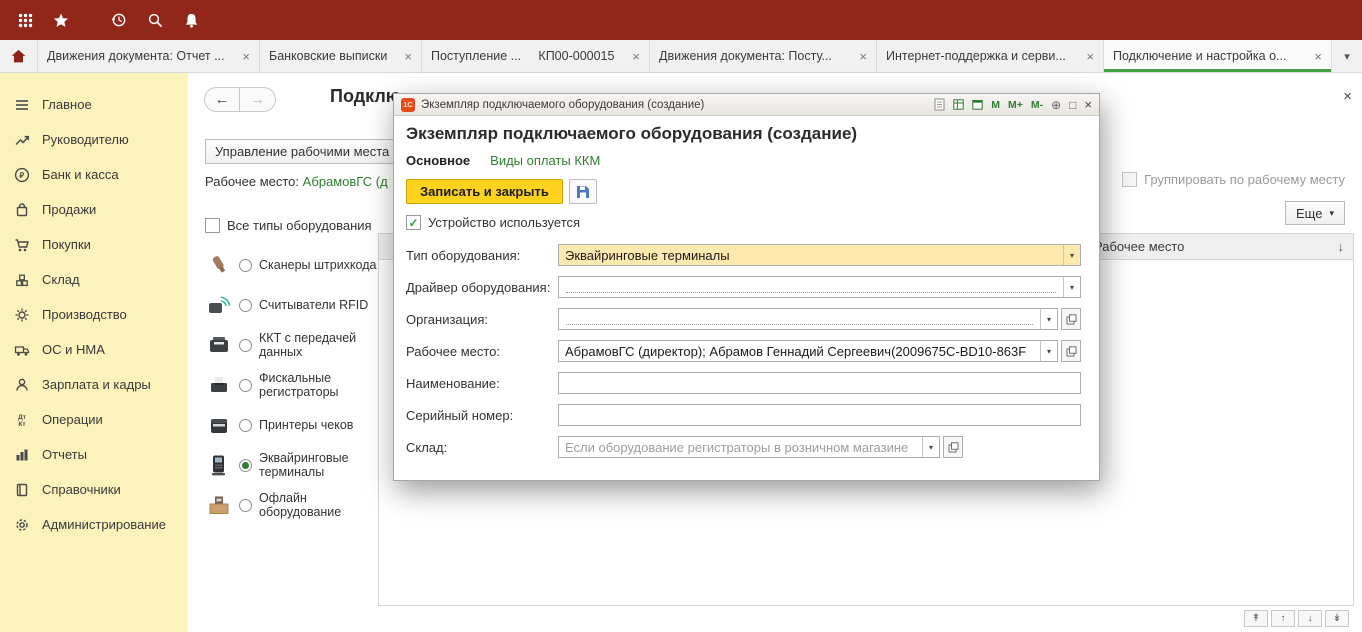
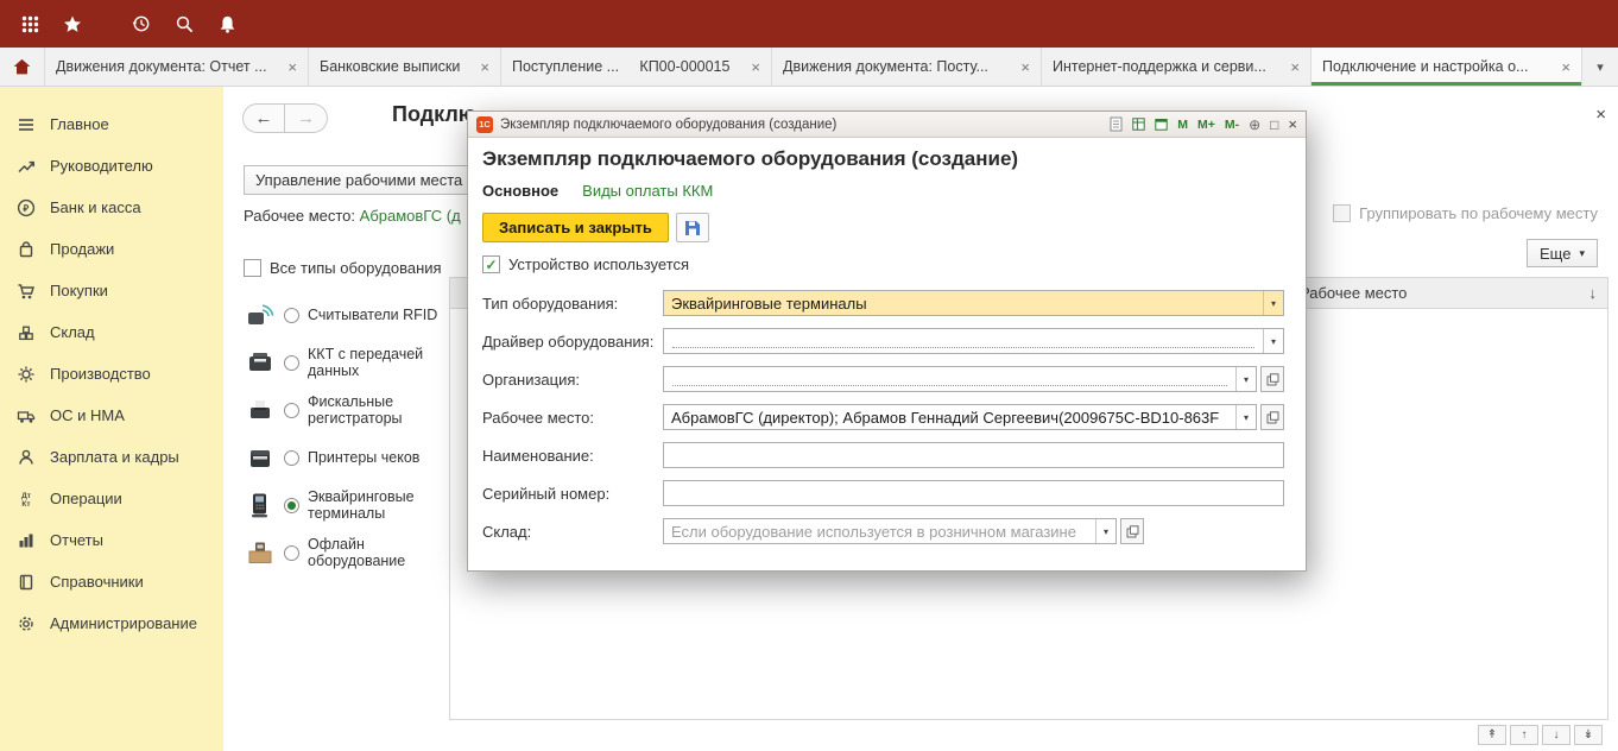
  Движения документа: Отчет ...
  ×
  Банковские выписки
  ×
  Поступление ... КП00-000015
  ×
  Движения документа: Посту...
  ×
  Интернет-поддержка и серви...
  ×
  Подключение и настройка о...
  ×
  ▾
  Главное
  Руководителю
  ₽
  Банк и касса
  Продажи
  Покупки
  Склад
  Производство
  ОС и НМА
  Зарплата и кадры
  Операции
  Отчеты
  Справочники
  Администрирование
  ←
  →
  Подкл
  ×
  Управление рабочими места
  Рабочее место: АбрамовГС (д
  Все типы оборудования
- Сканеры штрихкода
  Считыватели RFID
  ККТ с передачей данных
  Фискальные регистраторы
  Принтеры чеков
  Эквайринговые терминалы
  Офлайн оборудование
  Группировать по рабочему месту
  Еще
  ▾
  абочее место
  ↓
  ↟
  ↑
  ↓
  ↡
  1С
  Экземпляр подключаемого оборудования (создание)
  M
  M+
  M-
  ⊕
  □
  ×
  Экземпляр подключаемого оборудования (создание)
  Основное
  Виды оплаты ККМ
  Записать и закрыть
  ✓
  Устройство используется
  Тип оборудования:
  Эквайринговые терминалы
  ▾
  Драйвер оборудования:
  ▾
  Организация:
  ▾
  Рабочее место:
  АбрамовГС (директор); Абрамов Геннадий Сергеевич(2009675C-BD10-863F
  ▾
  Наименование:
  Серийный номер:
  Склад:
- Если оборудование регистраторы в розничном магазине
+ Если оборудование используется в розничном магазине
  ▾
